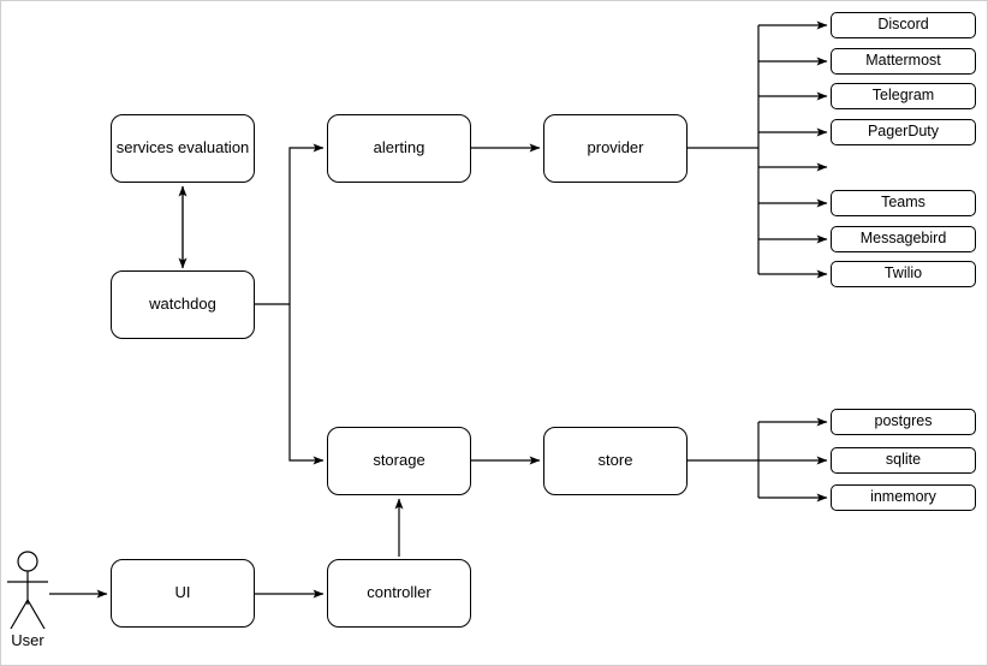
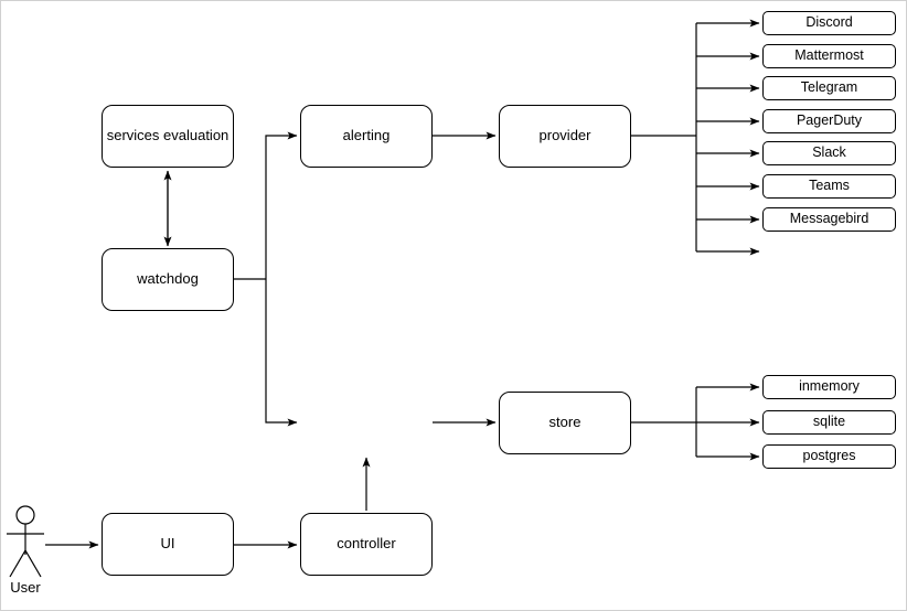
  User
  services evaluation
  watchdog
  alerting
  provider
- storage
  store
  UI
  controller
  Discord
  Mattermost
  Telegram
  PagerDuty
+ Slack
  Teams
  Messagebird
- Twilio
- postgres
+ inmemory
  sqlite
- inmemory
+ postgres
